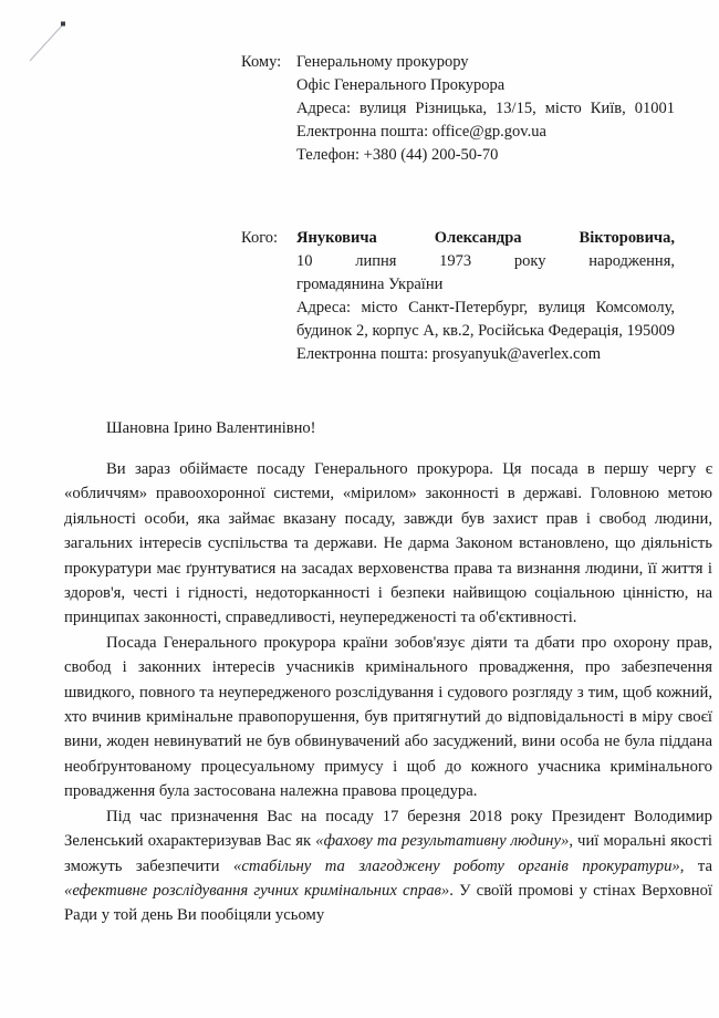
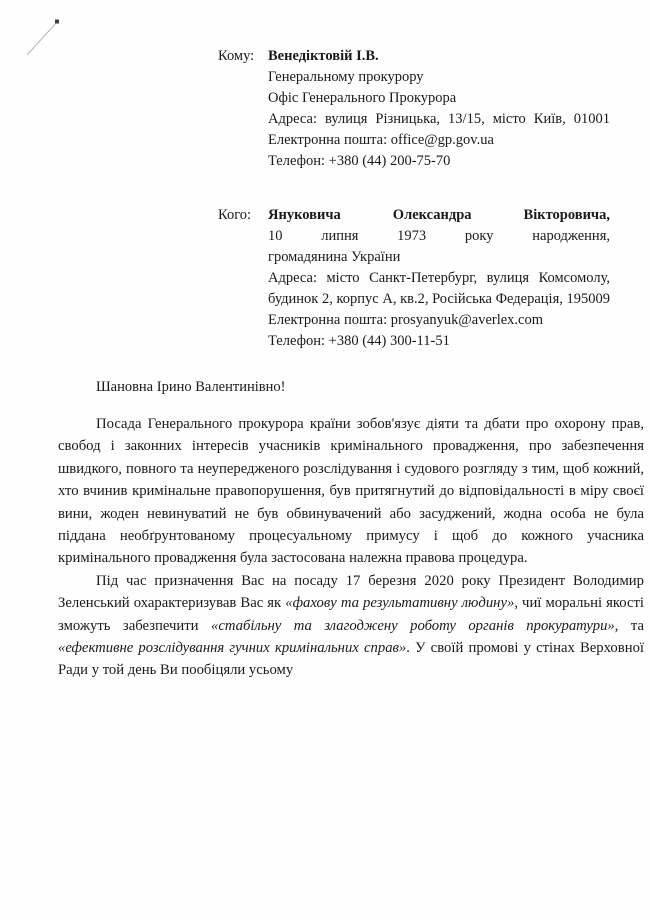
  Кому:
+ Венедіктовій І.В.
  Генеральному прокурору
  Офіс Генерального Прокурора
  Адреса: вулиця Різницька, 13/15, місто Київ, 01001
  Електронна пошта: office@gp.gov.ua
- Телефон: +380 (44) 200-50-70
+ Телефон: +380 (44) 200-75-70
  Кого:
  Януковича Олександра Вікторовича,
  10 липня 1973 року народження,
  громадянина України
  Адреса: місто Санкт-Петербург, вулиця Комсомолу, будинок 2, корпус А, кв.2, Російська Федерація, 195009
  Електронна пошта: prosyanyuk@averlex.com
+ Телефон: +380 (44) 300-11-51
  Шановна Ірино Валентинівно!
- Ви зараз обіймаєте посаду Генерального прокурора. Ця посада в першу чергу є «обличчям» правоохоронної системи, «мірилом» законності в державі. Головною метою діяльності особи, яка займає вказану посаду, завжди був захист прав і свобод людини, загальних інтересів суспільства та держави. Не дарма Законом встановлено, що діяльність прокуратури має ґрунтуватися на засадах верховенства права та визнання людини, її життя і здоров'я, честі і гідності, недоторканності і безпеки найвищою соціальною цінністю, на принципах законності, справедливості, неупередженості та об'єктивності.
- Посада Генерального прокурора країни зобов'язує діяти та дбати про охорону прав, свобод і законних інтересів учасників кримінального провадження, про забезпечення швидкого, повного та неупередженого розслідування і судового розгляду з тим, щоб кожний, хто вчинив кримінальне правопорушення, був притягнутий до відповідальності в міру своєї вини, жоден невинуватий не був обвинувачений або засуджений, вини особа не була піддана необґрунтованому процесуальному примусу і щоб до кожного учасника кримінального провадження була застосована належна правова процедура.
+ Посада Генерального прокурора країни зобов'язує діяти та дбати про охорону прав, свобод і законних інтересів учасників кримінального провадження, про забезпечення швидкого, повного та неупередженого розслідування і судового розгляду з тим, щоб кожний, хто вчинив кримінальне правопорушення, був притягнутий до відповідальності в міру своєї вини, жоден невинуватий не був обвинувачений або засуджений, жодна особа не була піддана необґрунтованому процесуальному примусу і щоб до кожного учасника кримінального провадження була застосована належна правова процедура.
- Під час призначення Вас на посаду 17 березня 2018 року Президент Володимир Зеленський охарактеризував Вас як «фахову та результативну людину», чиї моральні якості зможуть забезпечити «стабільну та злагоджену роботу органів прокуратури», та «ефективне розслідування гучних кримінальних справ». У своїй промові у стінах Верховної Ради у той день Ви пообіцяли усьому
+ Під час призначення Вас на посаду 17 березня 2020 року Президент Володимир Зеленський охарактеризував Вас як «фахову та результативну людину», чиї моральні якості зможуть забезпечити «стабільну та злагоджену роботу органів прокуратури», та «ефективне розслідування гучних кримінальних справ». У своїй промові у стінах Верховної Ради у той день Ви пообіцяли усьому
